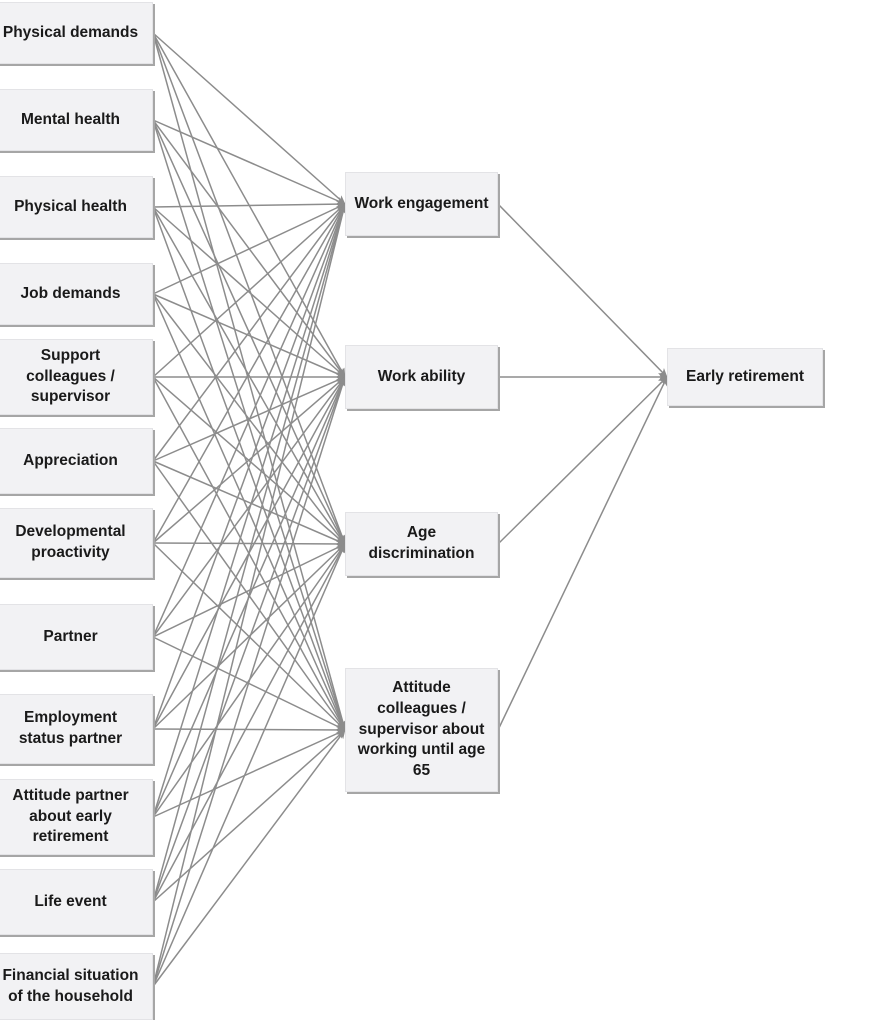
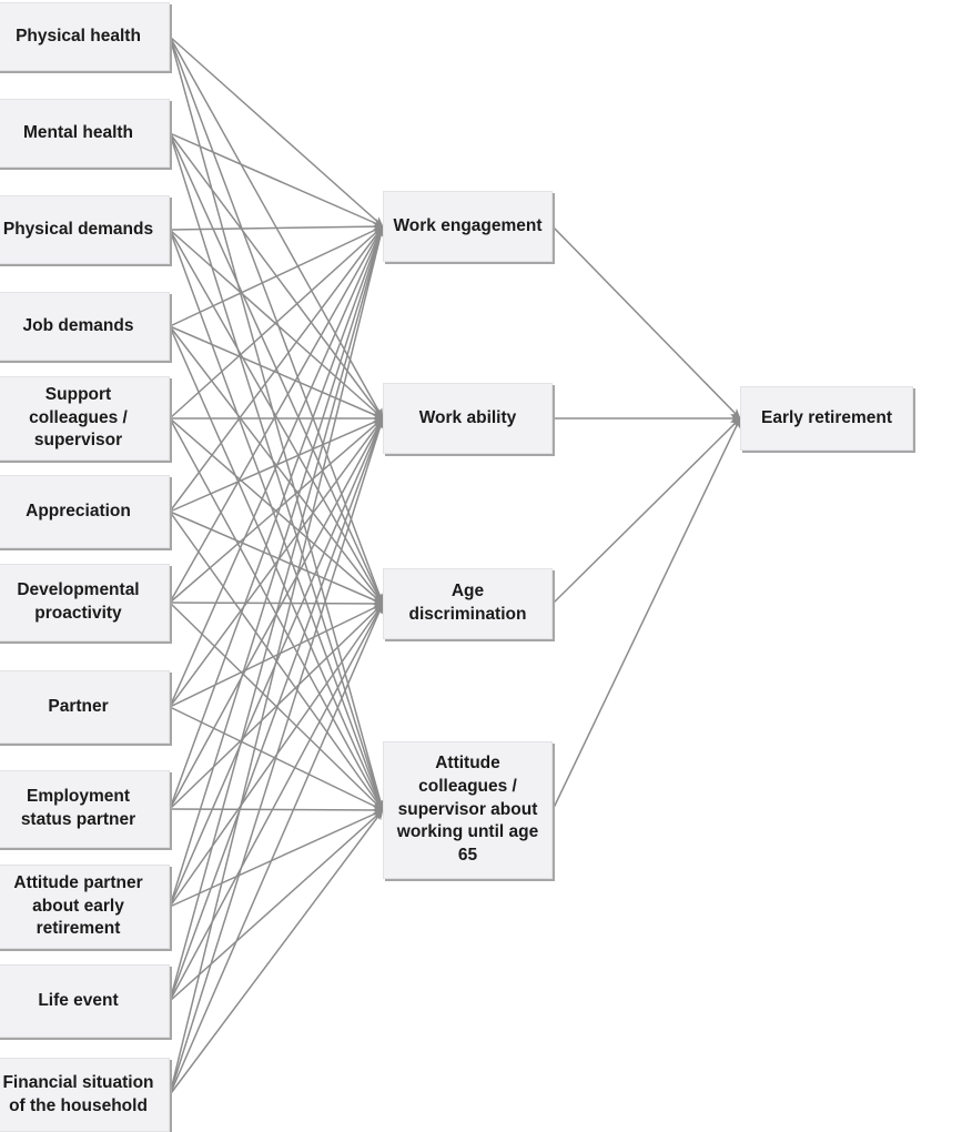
- Physical demands
+ Physical health
  Mental health
- Physical health
+ Physical demands
  Job demands
  Support
  colleagues /
  supervisor
  Appreciation
  Developmental
  proactivity
  Partner
  Employment
  status partner
  Attitude partner
  about early
  retirement
  Life event
  Financial situation
  of the household
  Work engagement
  Work ability
  Age discrimination
  Attitude
  colleagues /
  supervisor about
  working until age
  65
  Early retirement
